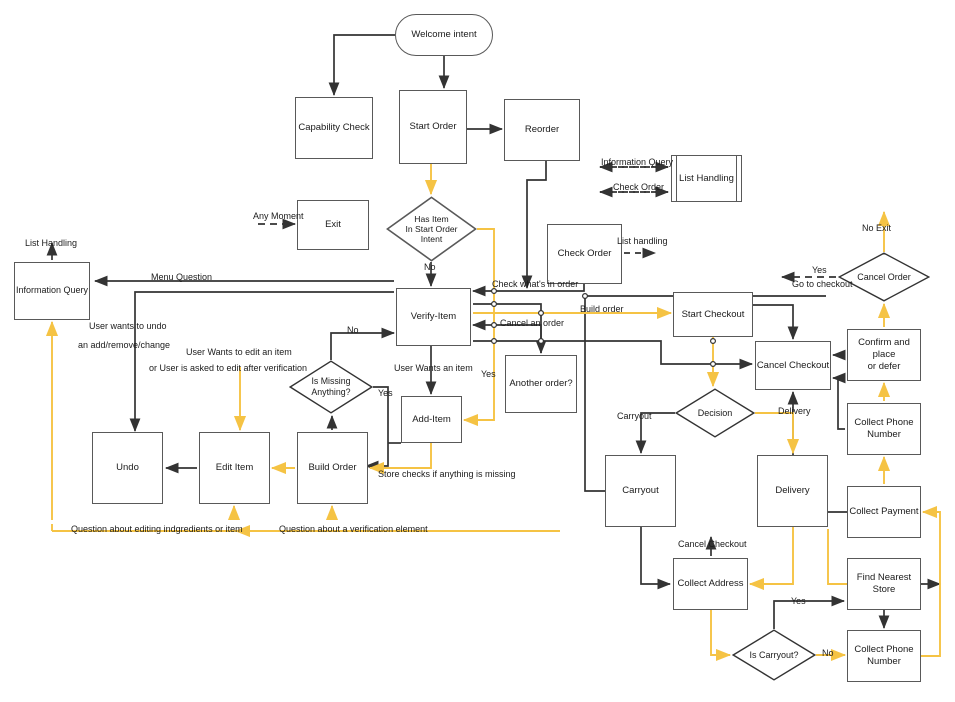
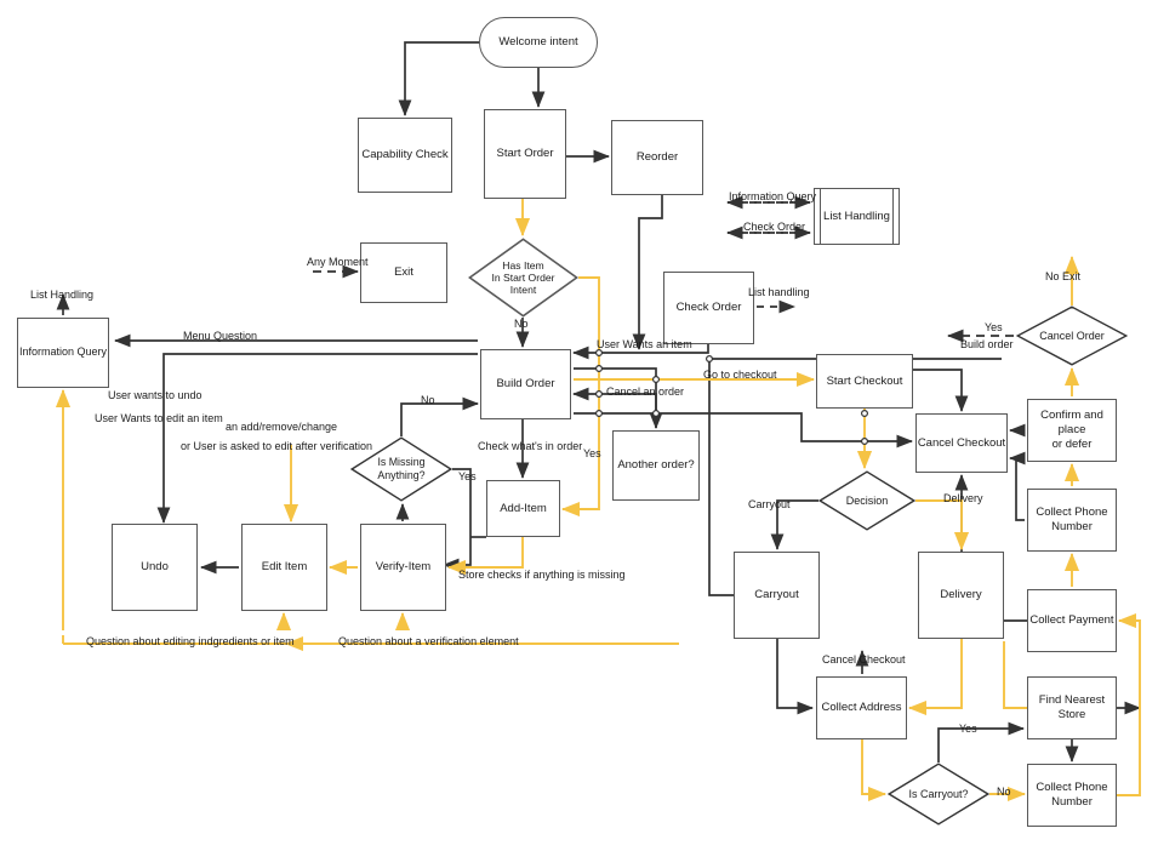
  Welcome intent
  Capability Check
  Start Order
  Reorder
  List Handling
  Exit
  Has Item
  In Start Order
  Intent
  Check Order
  Information Query
- Verify-Item
+ Build Order
  Start Checkout
  Cancel Order
  Cancel Checkout
  Confirm and place
  or defer
  Is Missing
  Anything?
  Another order?
  Decision
  Add-Item
  Collect Phone
  Number
  Undo
  Edit Item
- Build Order
+ Verify-Item
  Carryout
  Delivery
  Collect Payment
  Find Nearest
  Store
  Collect Address
  Collect Phone
  Number
  Is Carryout?
  Any Moment
  List Handling
  Information Query
  Check Order
  List handling
  No
  Menu Question
- Check what's in order
+ User Wants an item
- Build order
+ Go to checkout
  No Exit
  Yes
- Go to checkout
+ Build order
  Cancel an order
  User wants to undo
- an add/remove/change
+ User Wants to edit an item
  No
- User Wants to edit an item
+ an add/remove/change
  or User is asked to edit after verification
- User Wants an item
+ Check what's in order
  Yes
  Yes
  Carryout
  Delivery
  Store checks if anything is missing
  Question about editing indgredients or item
  Question about a verification element
  Cancel Checkout
  Yes
  No
